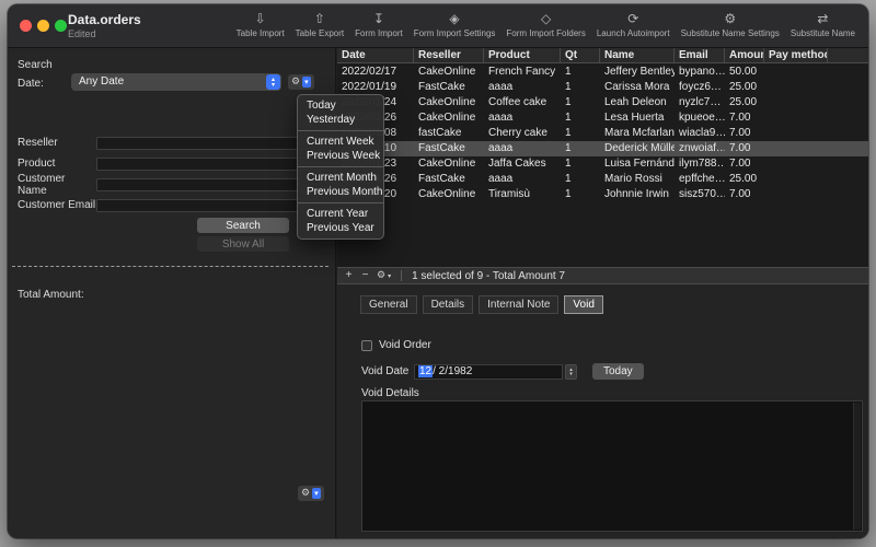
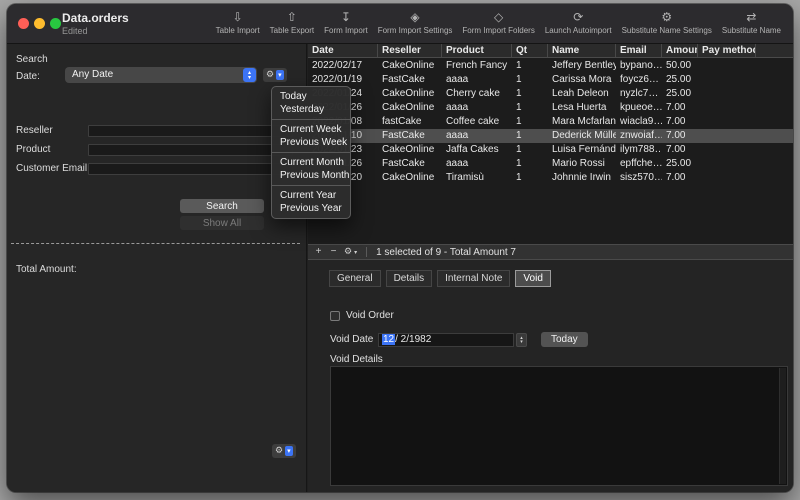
  Data.orders
  Edited
  ⇩
  Table Import
  ⇧
  Table Export
  ↧
  Form Import
  ◈
  Form Import Settings
  ◇
  Form Import Folders
  ⟳
  Launch Autoimport
  ⚙
  Substitute Name Settings
  ⇄
  Substitute Name
  Search
  Date:
  Any Date
  ⚙
  ▾
  Reseller
  Product
- Customer Name
  Customer Email
  Search
  Show All
  Total Amount:
  ⚙
  ▾
  Date
  Reseller
  Product
  Qt
  Name
  Email
  Amoun
  Pay method
  2022/02/17
  CakeOnline
  French Fancy
  1
  Jeffery Bentley
  bypano…
  50.00
  2022/01/19
  FastCake
  aaaa
  1
  Carissa Mora
  foycz6…
  25.00
  CakeOnline
- Coffee cake
+ Cherry cake
  1
  Leah Deleon
  nyzlc7…
  25.00
  CakeOnline
  aaaa
  1
  Lesa Huerta
  kpueoe…
  7.00
  fastCake
- Cherry cake
+ Coffee cake
  1
  Mara Mcfarlan
  wiacla9…
  7.00
  FastCake
  aaaa
  1
  Dederick Mülle
  znwoiaf…
  7.00
  CakeOnline
  Jaffa Cakes
  1
  Luisa Fernánd
  ilym788…
  7.00
  FastCake
  aaaa
  1
  Mario Rossi
  epffche…
  25.00
  CakeOnline
  Tiramisù
  1
  Johnnie Irwin
  sisz570…
  7.00
  +
  −
  ⚙
  1 selected of 9 - Total Amount 7
  General
  Details
  Internal Note
  Void
  Void Order
  Void Date
  12
  / 2/1982
  Today
  Void Details
  Today
  Yesterday
  Current Week
  Previous Week
  Current Month
  Previous Month
  Current Year
  Previous Year
